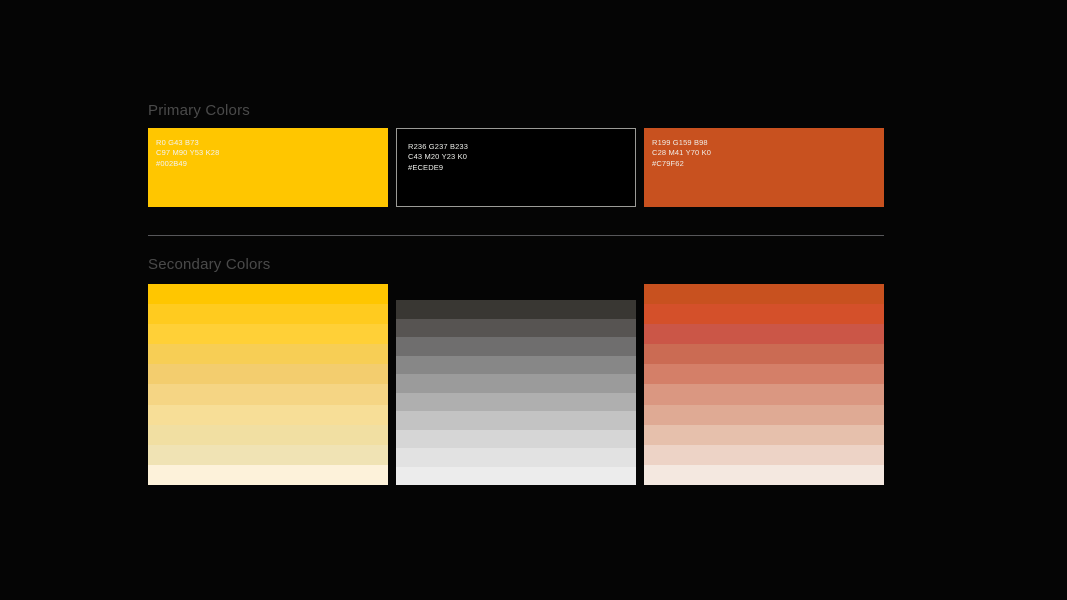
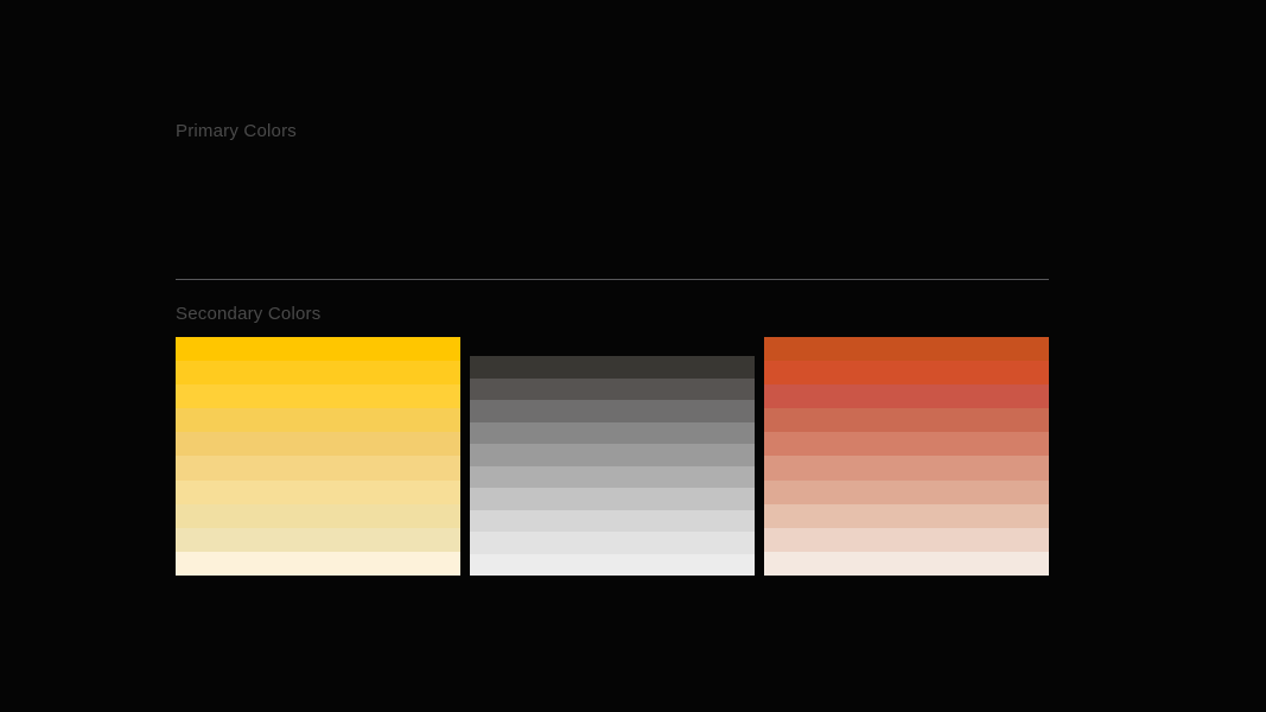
  Primary Colors
- R0 G43 B73
- C97 M90 Y53 K28
- #002B49
- R236 G237 B233
- C43 M20 Y23 K0
- #ECEDE9
- R199 G159 B98
- C28 M41 Y70 K0
- #C79F62
  Secondary Colors
